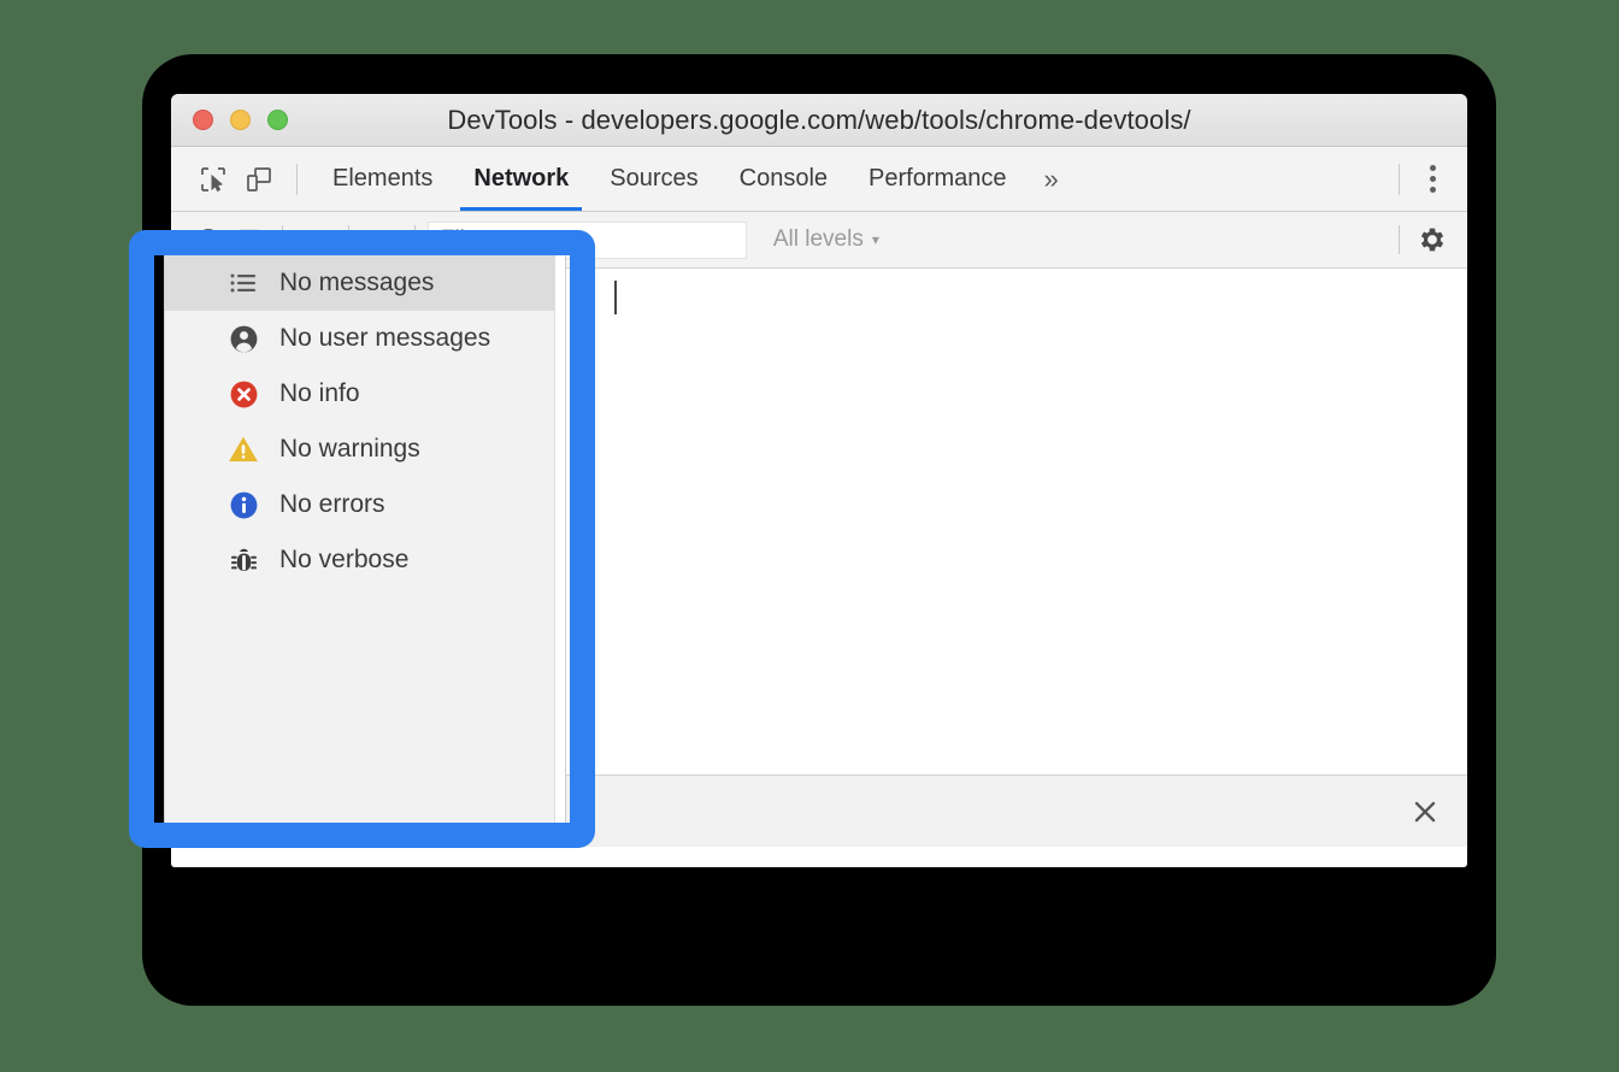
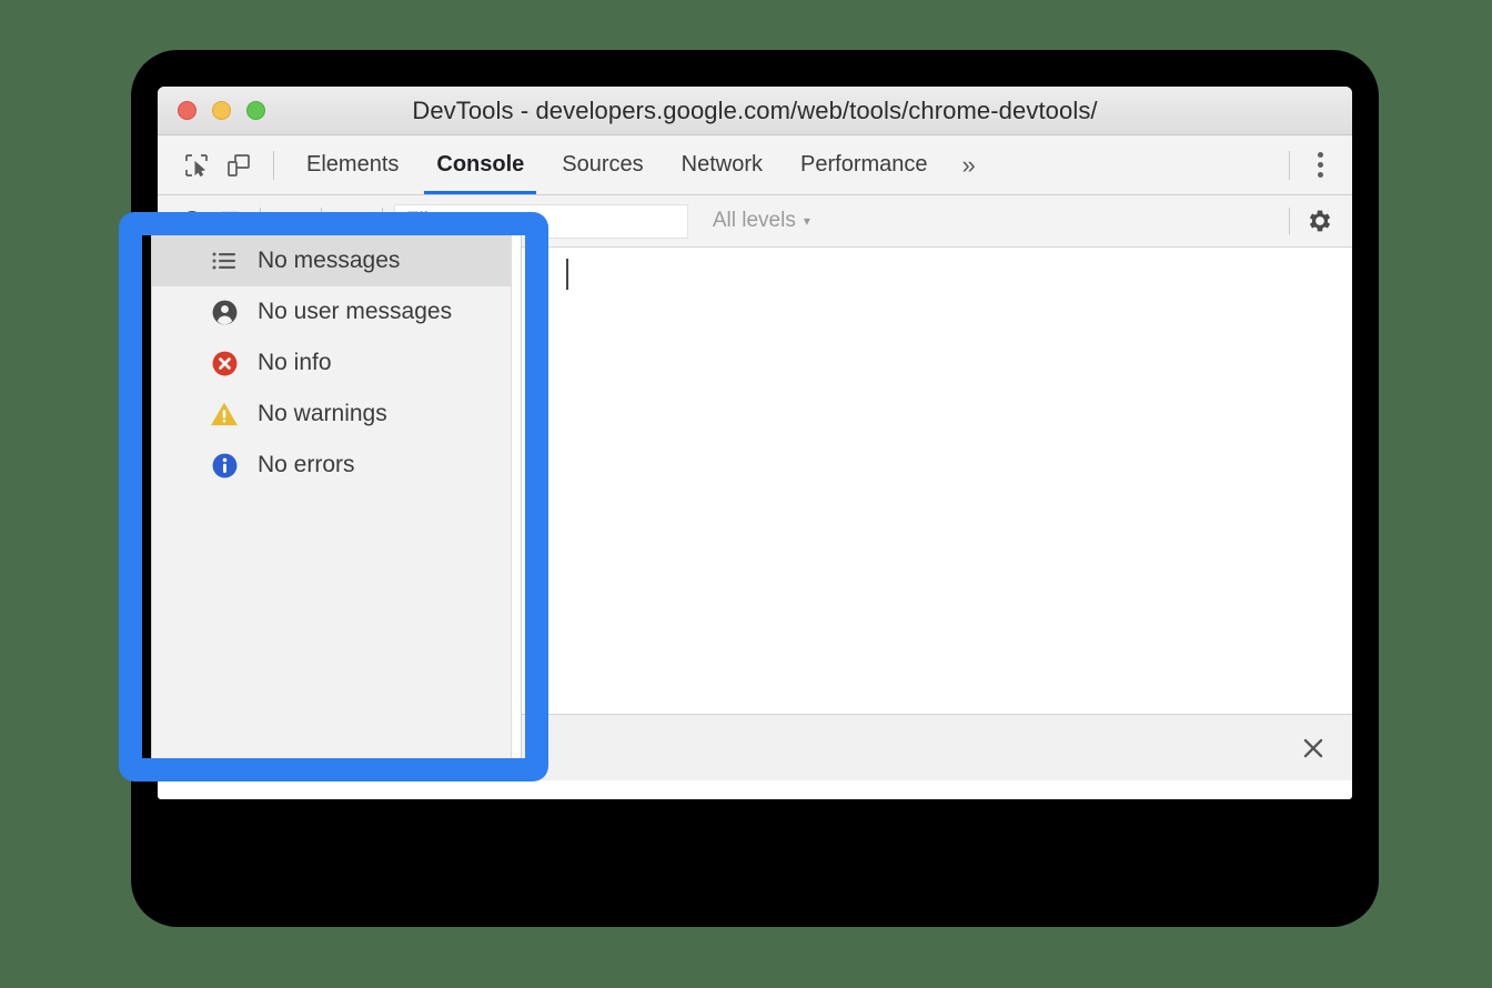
  DevTools - developers.google.com/web/tools/chrome-devtools/
  Elements
- Network
+ Console
  Sources
- Console
+ Network
  Performance
  »
  Filter
  All levels
  ▾
  No messages
  No user messages
  No info
  No warnings
  No errors
- No verbose
